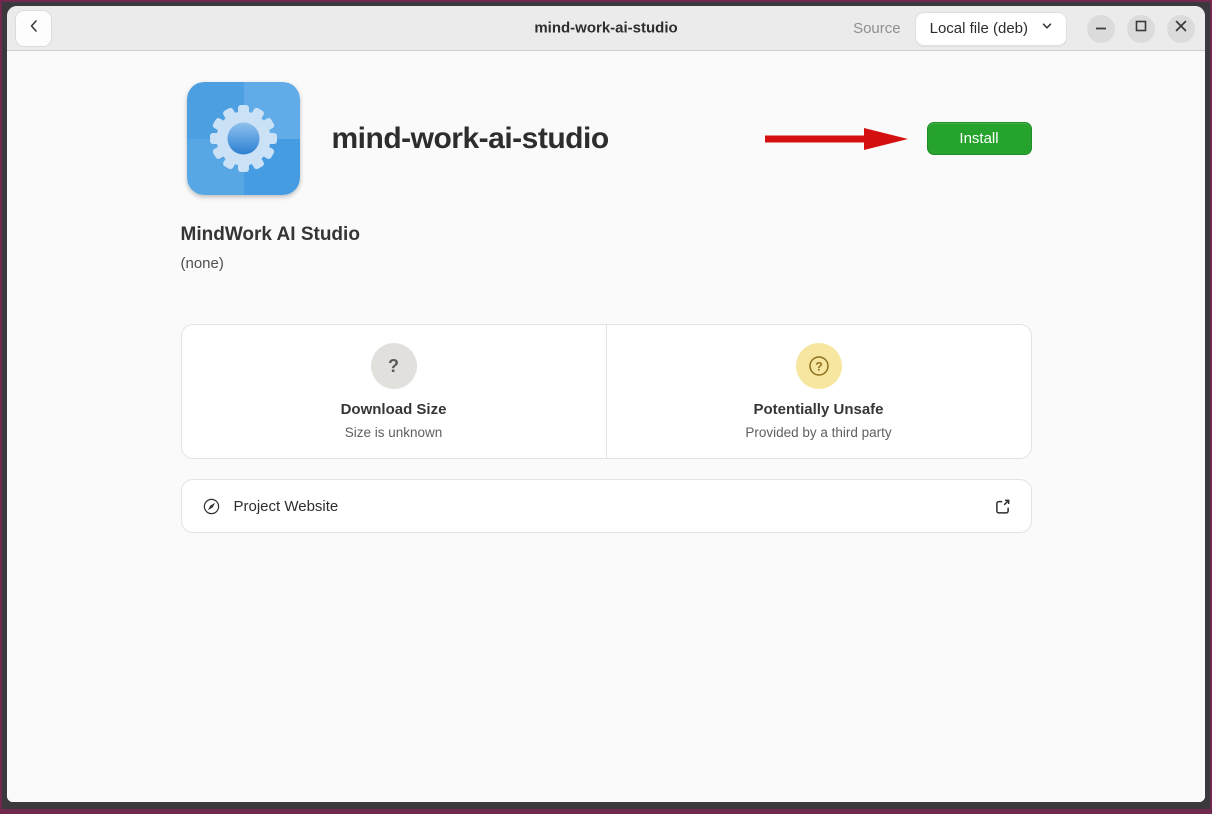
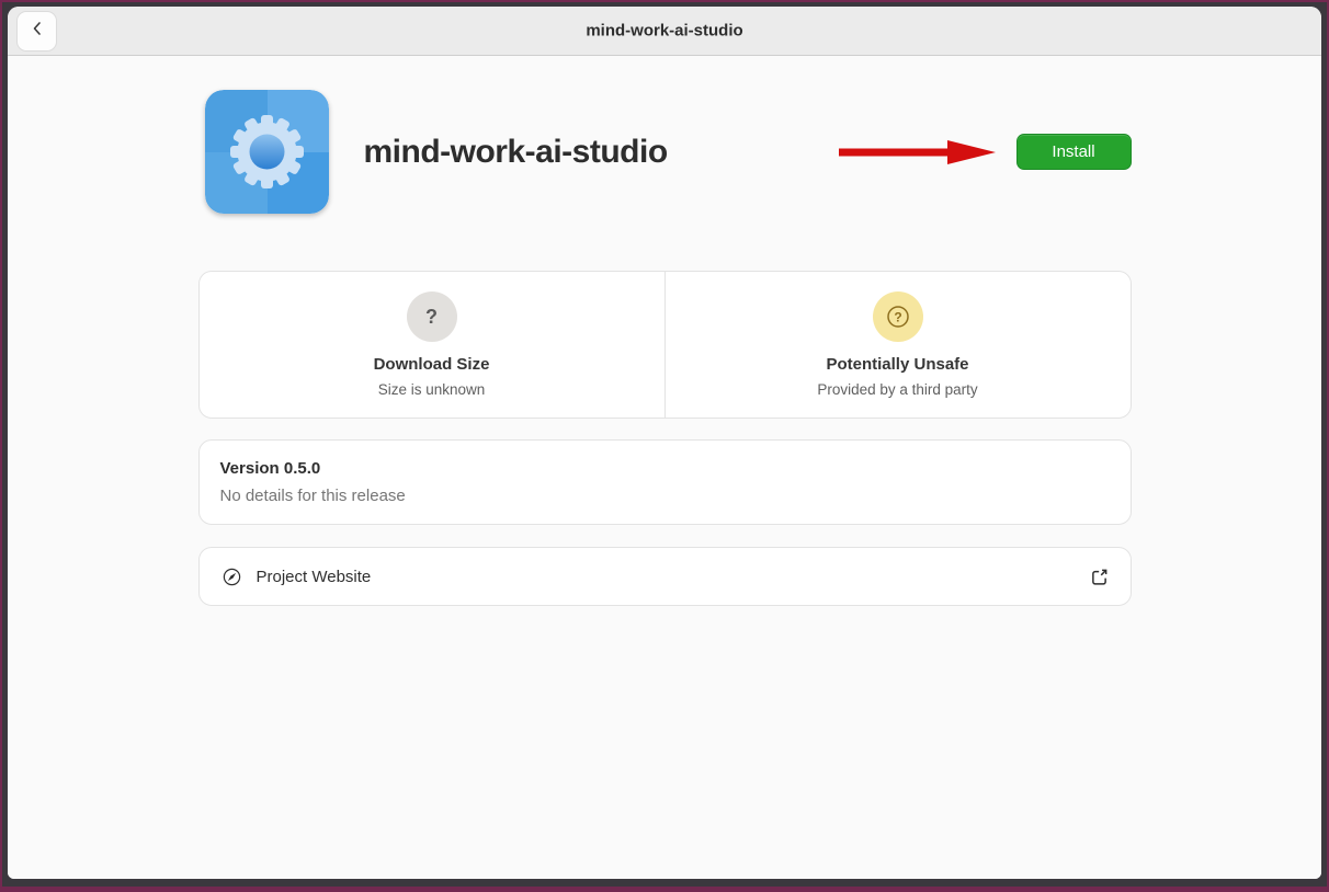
  mind-work-ai-studio
- Source
- Local file (deb)
  mind-work-ai-studio
  Install
- MindWork AI Studio
- (none)
  ?
  Download Size
  Size is unknown
  ?
  Potentially Unsafe
  Provided by a third party
+ Version 0.5.0
+ No details for this release
  Project Website
